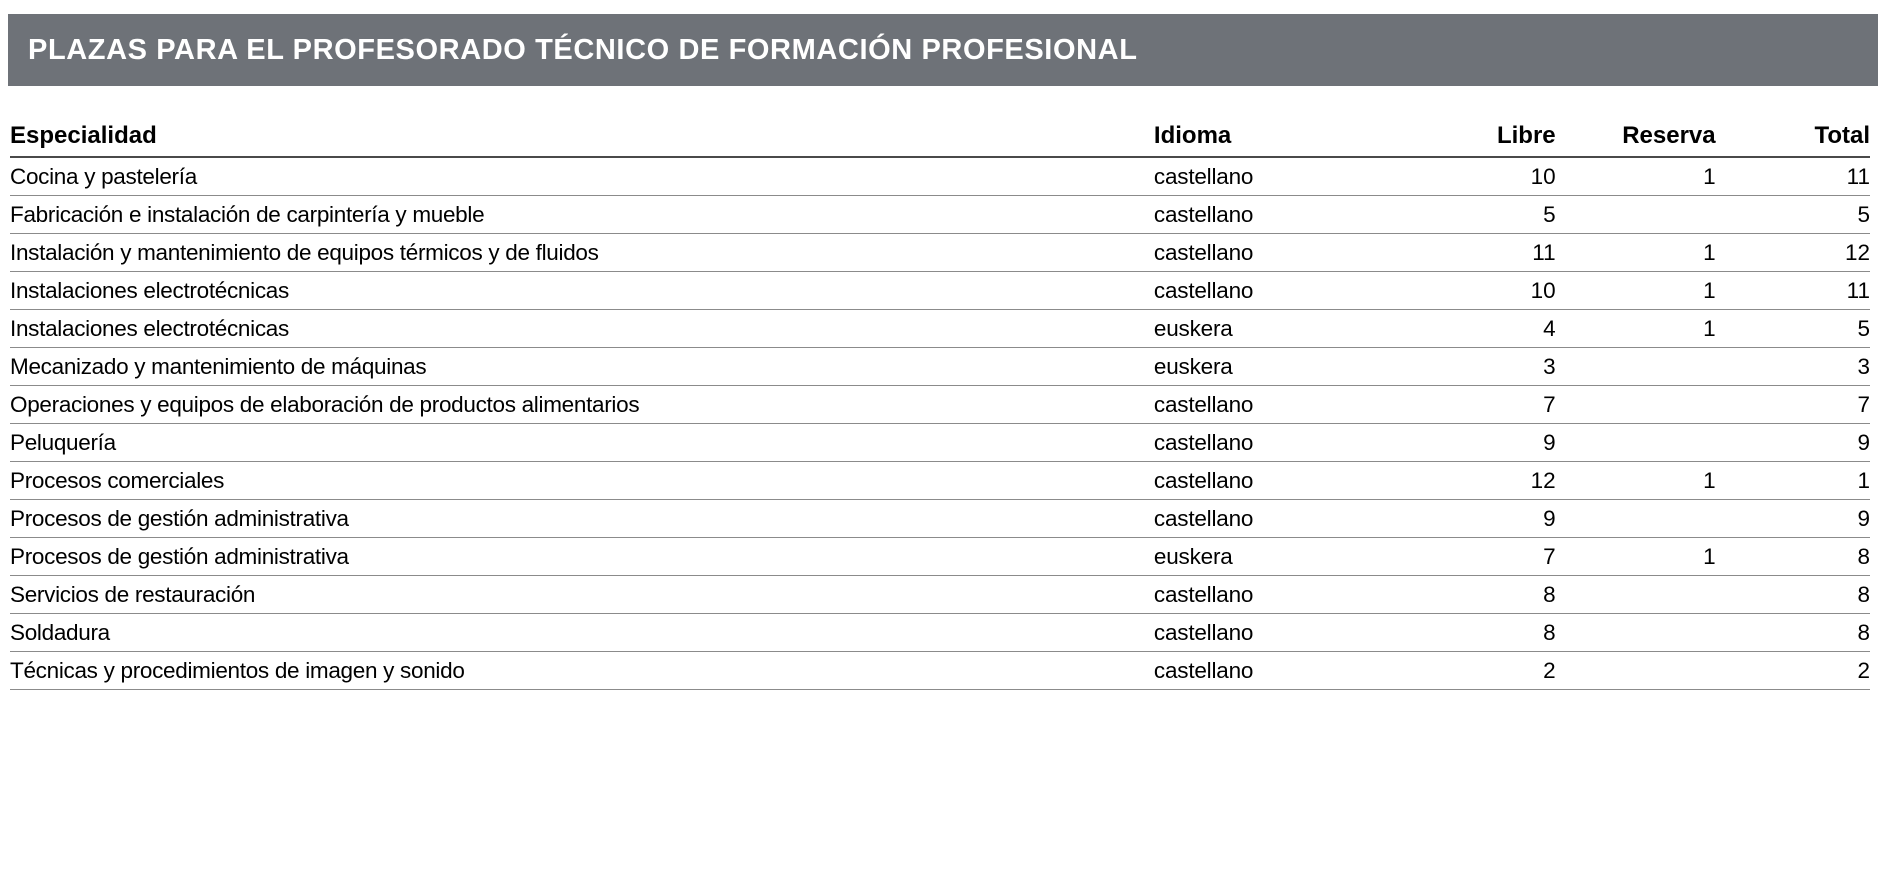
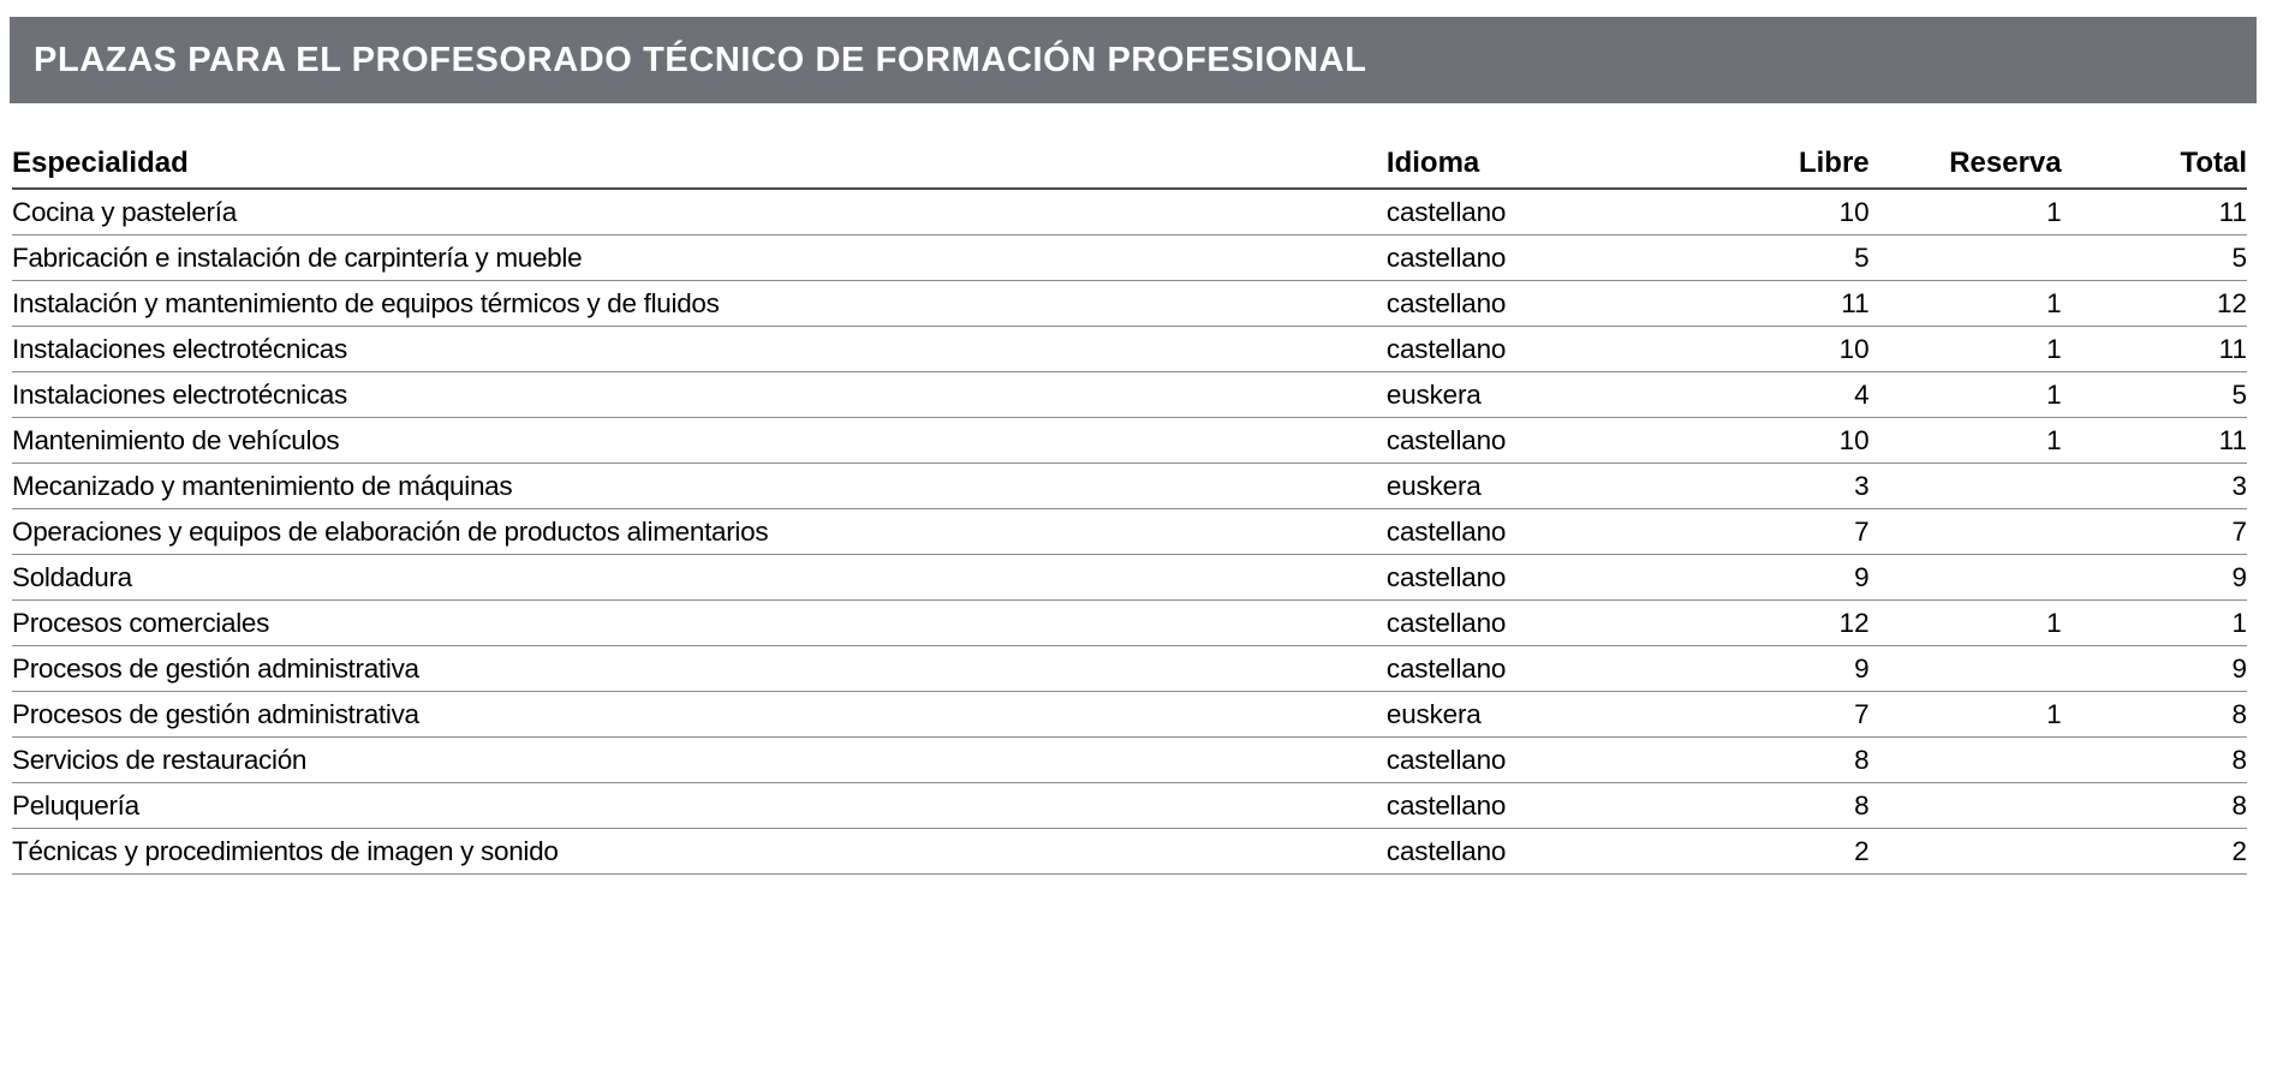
  PLAZAS PARA EL PROFESORADO TÉCNICO DE FORMACIÓN PROFESIONAL
  Especialidad	Idioma	Libre	Reserva	Total
  Cocina y pastelería	castellano	10	1	11
  Fabricación e instalación de carpintería y mueble	castellano	5		5
  Instalación y mantenimiento de equipos térmicos y de fluidos	castellano	11	1	12
  Instalaciones electrotécnicas	castellano	10	1	11
  Instalaciones electrotécnicas	euskera	4	1	5
+ Mantenimiento de vehículos	castellano	10	1	11
  Mecanizado y mantenimiento de máquinas	euskera	3		3
  Operaciones y equipos de elaboración de productos alimentarios	castellano	7		7
- Peluquería	castellano	9		9
+ Soldadura	castellano	9		9
  Procesos comerciales	castellano	12	1	1
  Procesos de gestión administrativa	castellano	9		9
  Procesos de gestión administrativa	euskera	7	1	8
  Servicios de restauración	castellano	8		8
- Soldadura	castellano	8		8
+ Peluquería	castellano	8		8
  Técnicas y procedimientos de imagen y sonido	castellano	2		2
